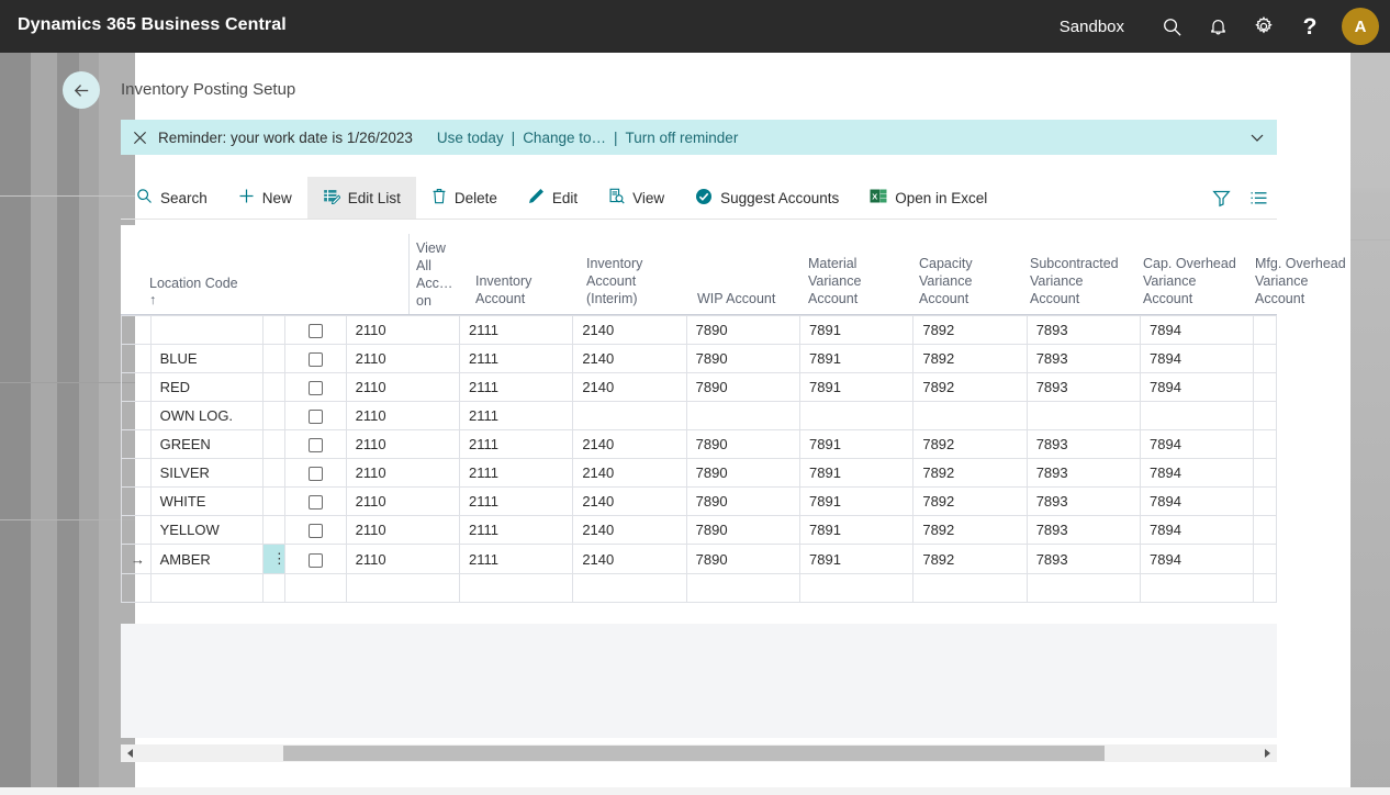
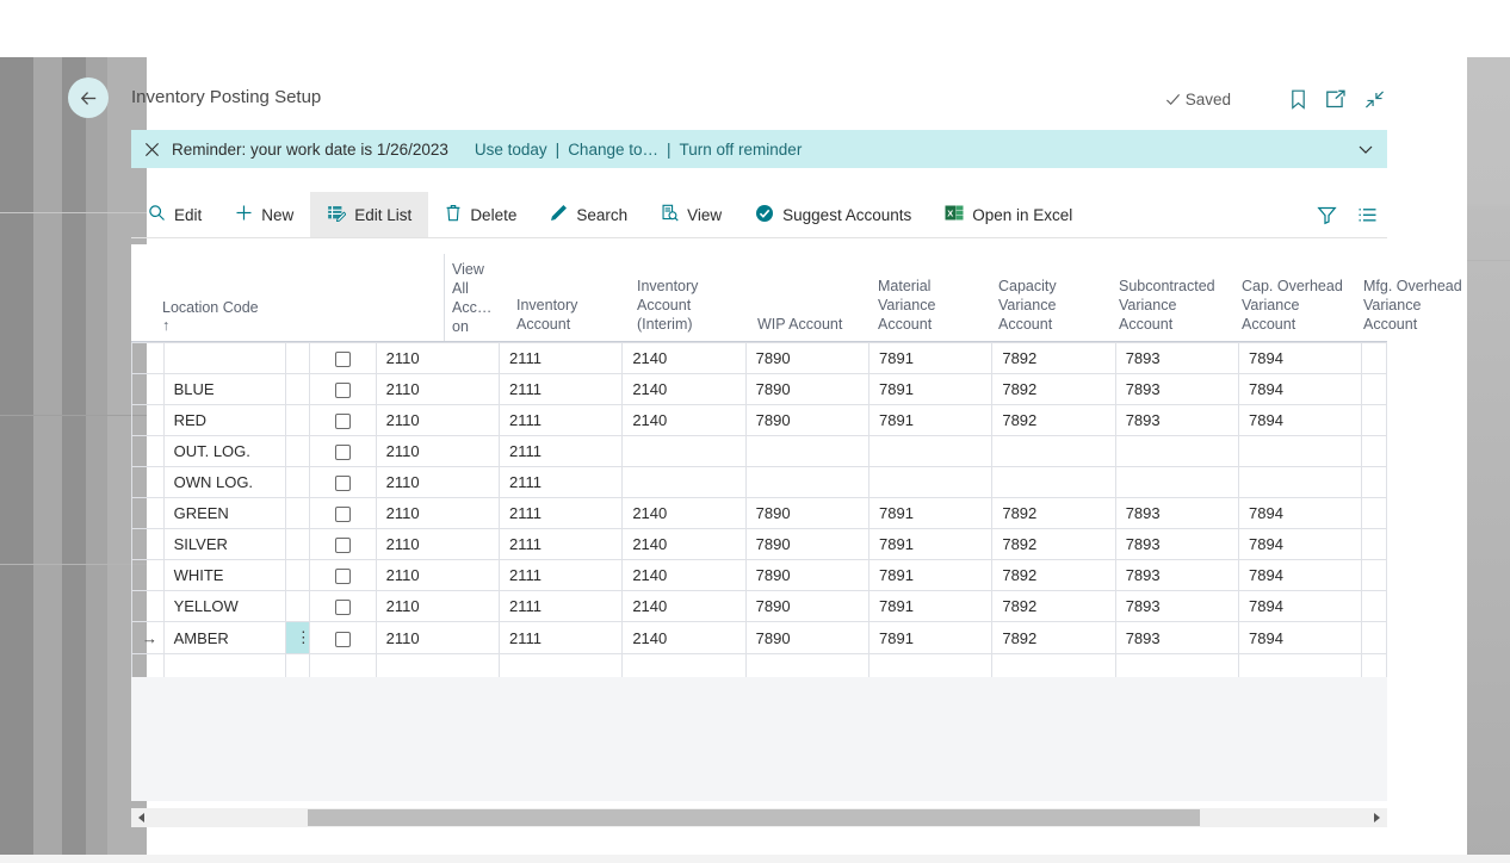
- Dynamics 365 Business Central
- Sandbox
- ?
- A
  Inventory Posting Setup
+ Saved
  Reminder: your work date is 1/26/2023
  Use today
  |
  Change to…
  |
  Turn off reminder
- Search
+ Edit
  New
  Edit List
  Delete
- Edit
+ Search
  View
  Suggest Accounts
  X
  Open in Excel
  Location Code
  ↑
  View
  All
  Acc…
  on
  Inventory
  Account
  Inventory
  Account
  (Interim)
  WIP Account
  Material
  Variance
  Account
  Capacity
  Variance
  Account
  Subcontracted
  Variance
  Account
  Cap. Overhead
  Variance
  Account
  Mfg. Overhead
  Variance
  Account
  				2110	2111	2140	7890	7891	7892	7893	7894
  	BLUE			2110	2111	2140	7890	7891	7892	7893	7894
  	RED			2110	2111	2140	7890	7891	7892	7893	7894
+ 	OUT. LOG.			2110	2111
  	OWN LOG.			2110	2111
  	GREEN			2110	2111	2140	7890	7891	7892	7893	7894
  	SILVER			2110	2111	2140	7890	7891	7892	7893	7894
  	WHITE			2110	2111	2140	7890	7891	7892	7893	7894
  	YELLOW			2110	2111	2140	7890	7891	7892	7893	7894
  →	AMBER	⋮		2110	2111	2140	7890	7891	7892	7893	7894
